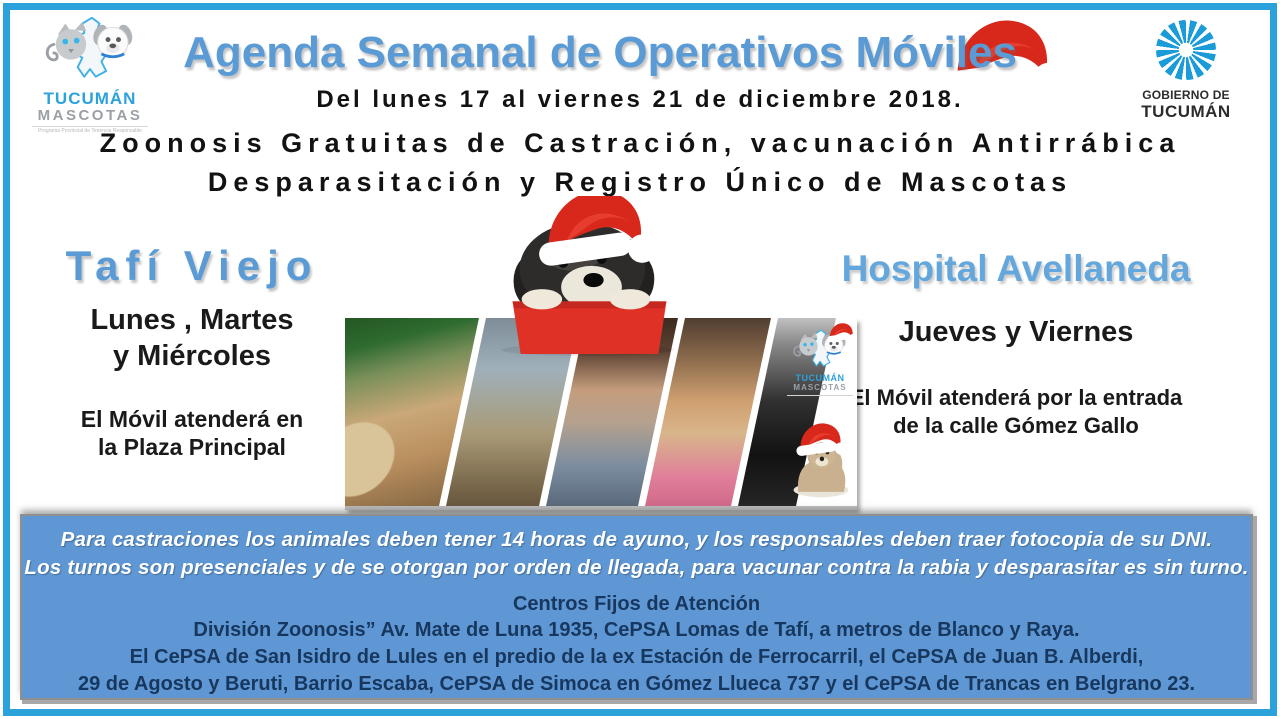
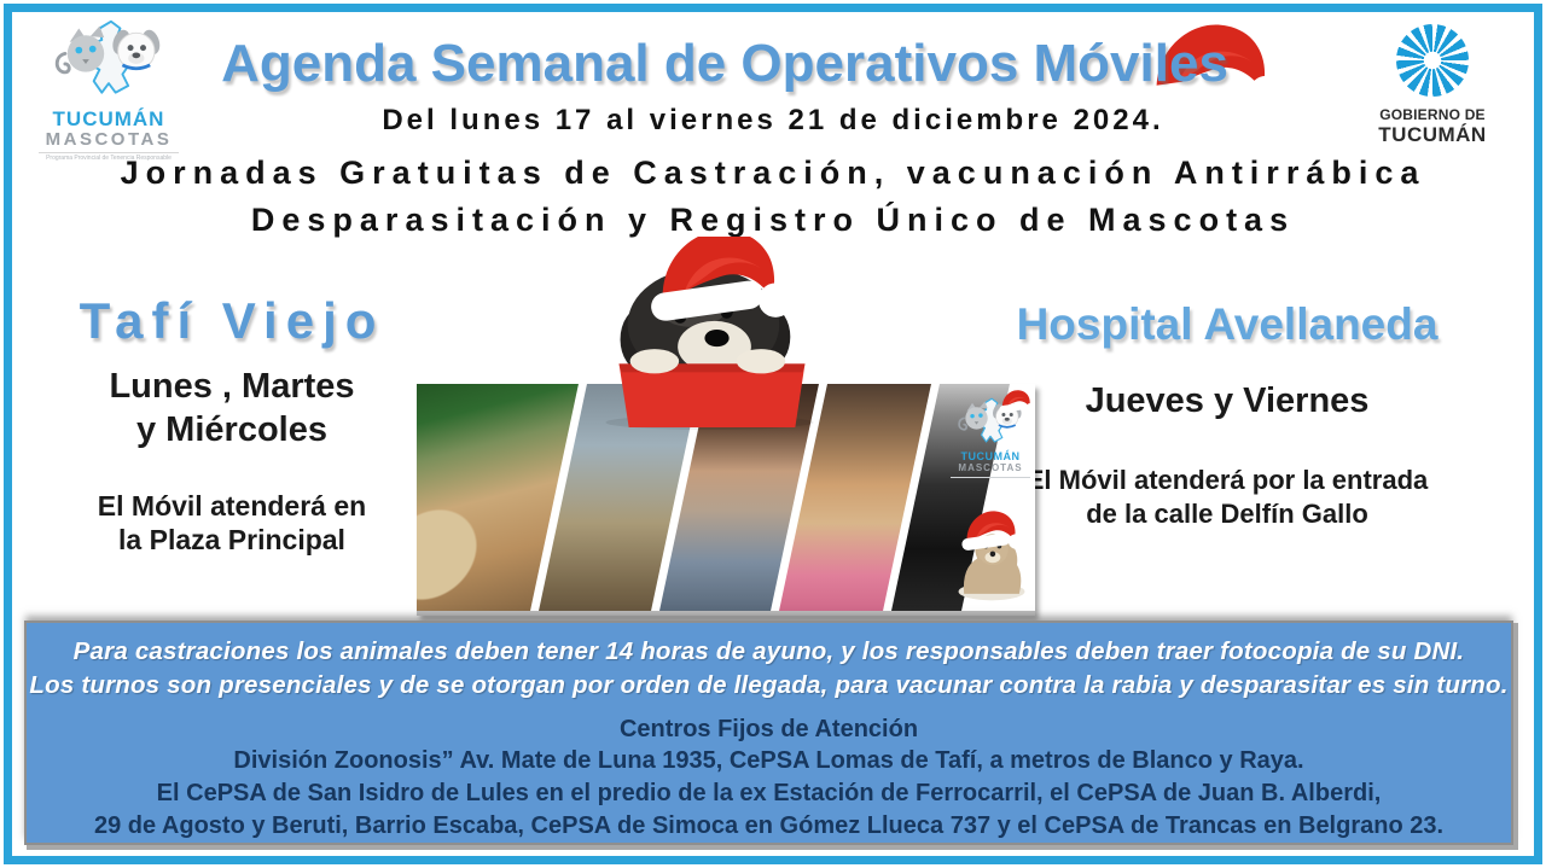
  TUCUMÁN
  MASCOTAS
  Agenda Semanal de Operativos Móviles
  GOBIERNO DE
  TUCUMÁN
- Del lunes 17 al viernes 21 de diciembre 2018.
+ Del lunes 17 al viernes 21 de diciembre 2024.
- Zoonosis Gratuitas de Castración, vacunación Antirrábica
+ Jornadas Gratuitas de Castración, vacunación Antirrábica
  Desparasitación y Registro Único de Mascotas
  Tafí Viejo
  Lunes , Martes
  y Miércoles
  El Móvil atenderá en
  la Plaza Principal
  Hospital Avellaneda
  Jueves y Viernes
  El Móvil atenderá por la entrada
- de la calle Gómez Gallo
+ de la calle Delfín Gallo
  TUCUMÁN
  MASCOTAS
  Para castraciones los animales deben tener 14 horas de ayuno, y los responsables deben traer fotocopia de su DNI.
  Los turnos son presenciales y de se otorgan por orden de llegada, para vacunar contra la rabia y desparasitar es sin turno.
  Centros Fijos de Atención
  División Zoonosis” Av. Mate de Luna 1935, CePSA Lomas de Tafí, a metros de Blanco y Raya.
  El CePSA de San Isidro de Lules en el predio de la ex Estación de Ferrocarril, el CePSA de Juan B. Alberdi,
  29 de Agosto y Beruti, Barrio Escaba, CePSA de Simoca en Gómez Llueca 737 y el CePSA de Trancas en Belgrano 23.
